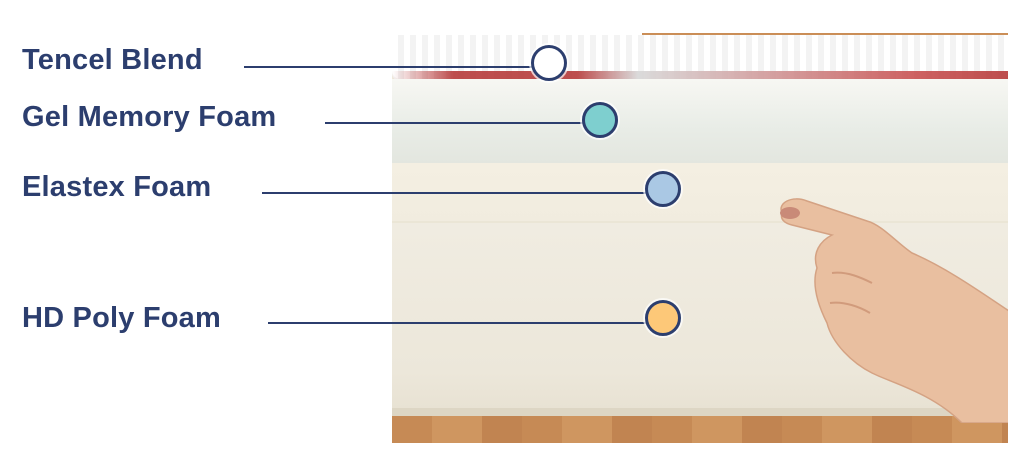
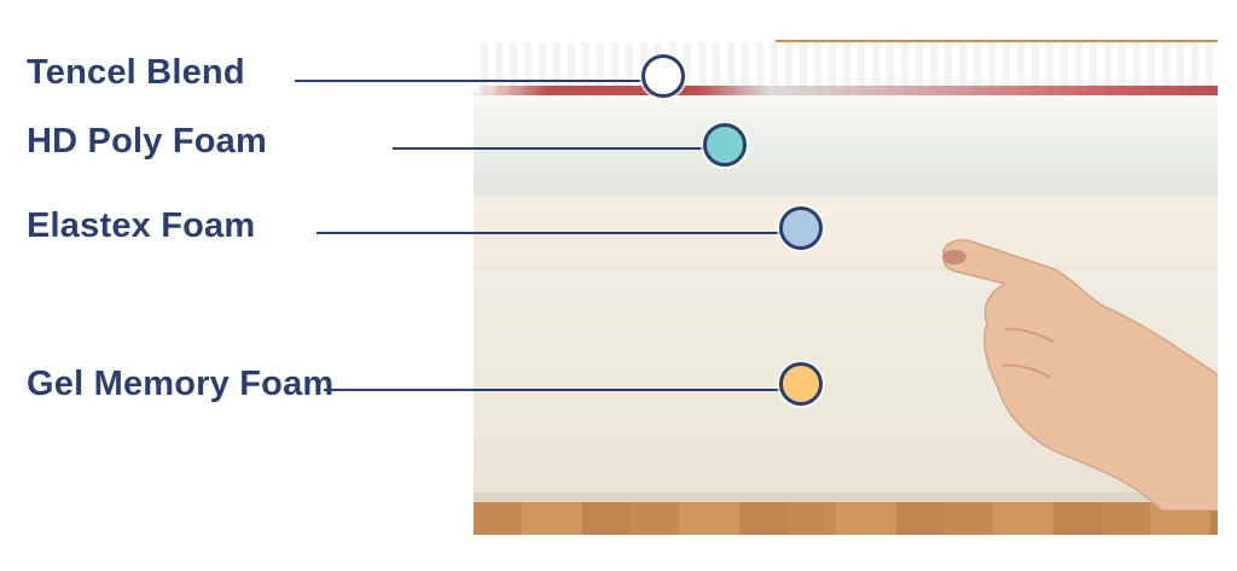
  Tencel Blend
- Gel Memory Foam
+ HD Poly Foam
  Elastex Foam
- HD Poly Foam
+ Gel Memory Foam
